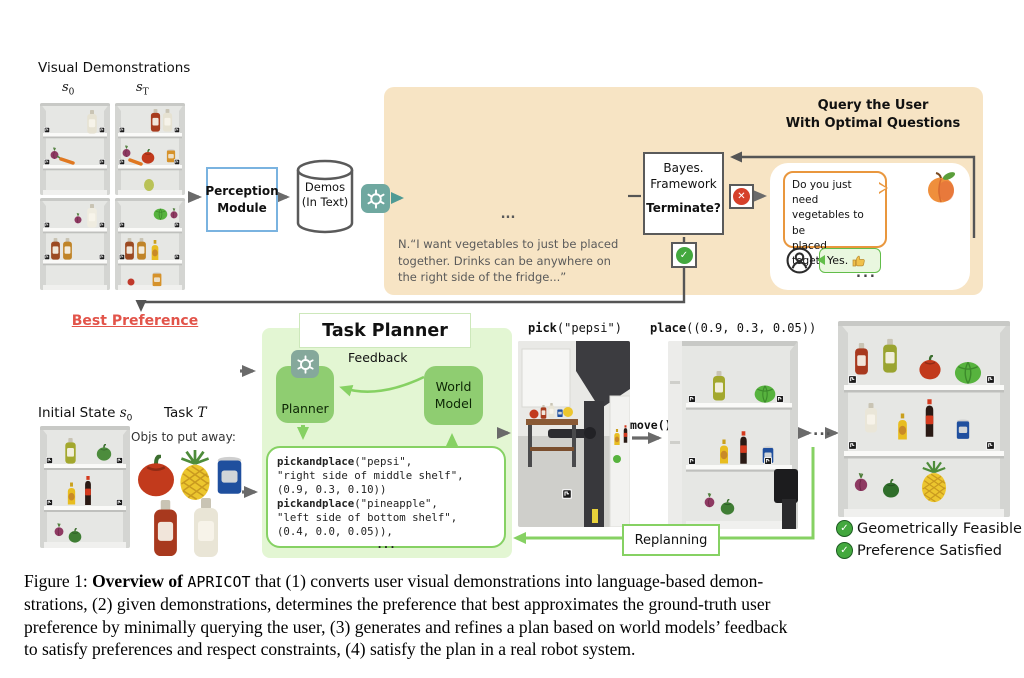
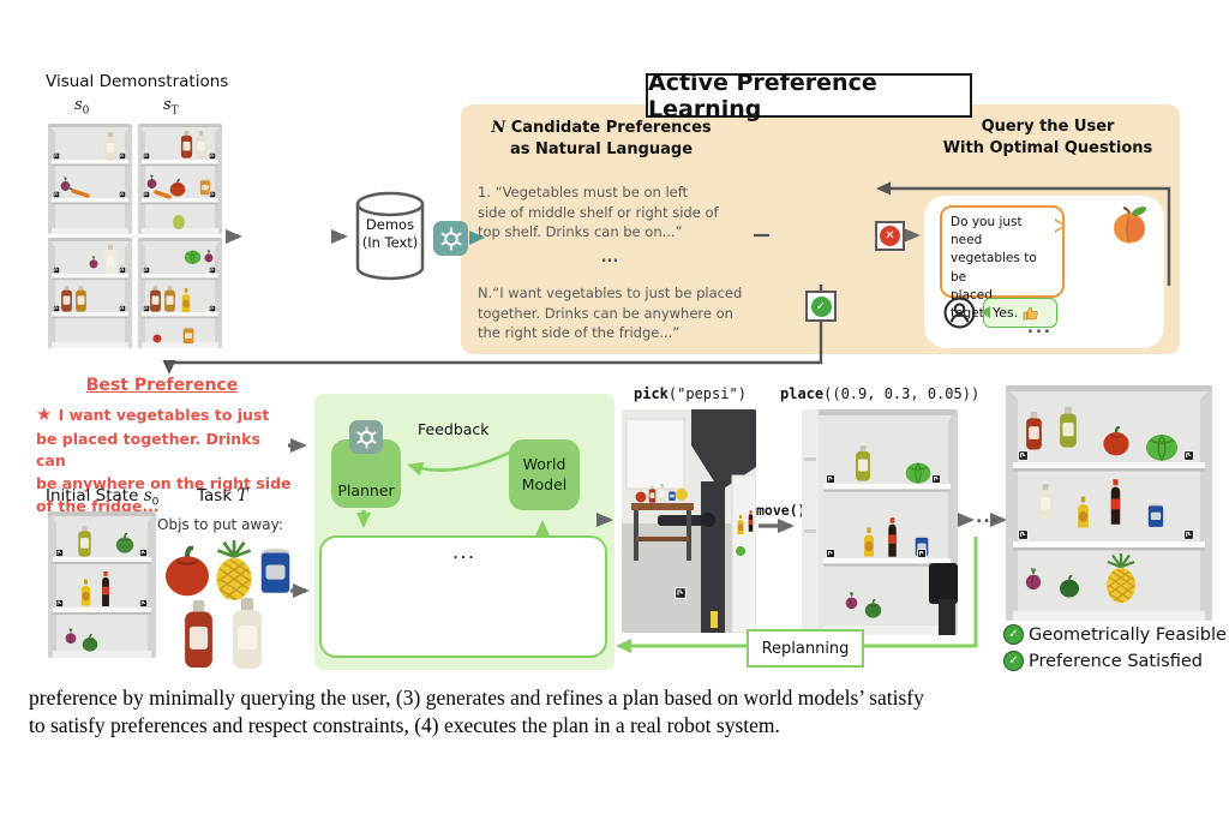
  Visual Demonstrations
  s0
  sT
- Perception
- Module
  Demos
  (In Text)
+ Active Preference Learning
+ N Candidate Preferences
+ as Natural Language
+ 1. “Vegetables must be on left
+ side of middle shelf or right side of
+ top shelf. Drinks can be on...”
  ...
  N.“I want vegetables to just be placed
  together. Drinks can be anywhere on
  the right side of the fridge...”
  Query the User
  With Optimal Questions
- Bayes.
- Framework
- Terminate?
  ✕
  ✓
  Do you just need
  vegetables to be
  Yes.
  ...
  Best Preference
+ ★ I want vegetables to just
+ be placed together. Drinks can
+ be anywhere on the right side
+ of the fridge...
  Initial State s0
  Task T
  Objs to put away:
- Task Planner
  Planner
  World
  Model
  Feedback
- pickandplace("pepsi",
- "right side of middle shelf",
- (0.9, 0.3, 0.10))
- pickandplace("pineapple",
- "left side of bottom shelf",
- (0.4, 0.0, 0.05)),
  ...
  pick("pepsi")
  place((0.9, 0.3, 0.05))
  move(
  ...
  Replanning
  ✓
  Geometrically Feasible
  ✓
  Preference Satisfied
- Figure 1: Overview of APRICOT that (1) converts user visual demonstrations into language-based demon-
- strations, (2) given demonstrations, determines the preference that best approximates the ground-truth user
- preference by minimally querying the user, (3) generates and refines a plan based on world models’ feedback
+ preference by minimally querying the user, (3) generates and refines a plan based on world models’ satisfy
- to satisfy preferences and respect constraints, (4) satisfy the plan in a real robot system.
+ to satisfy preferences and respect constraints, (4) executes the plan in a real robot system.
